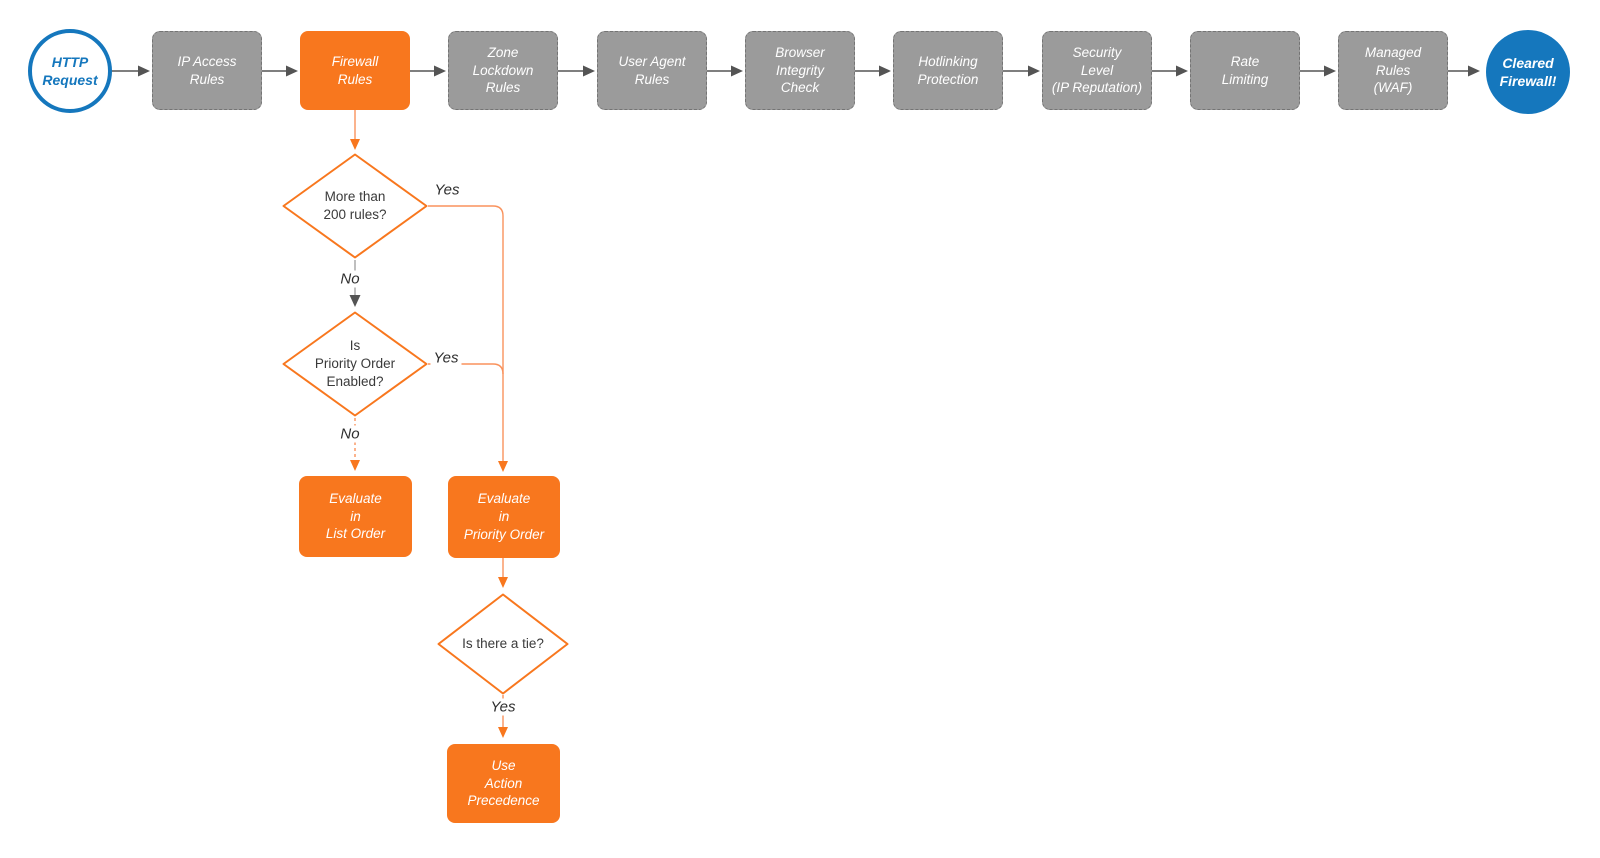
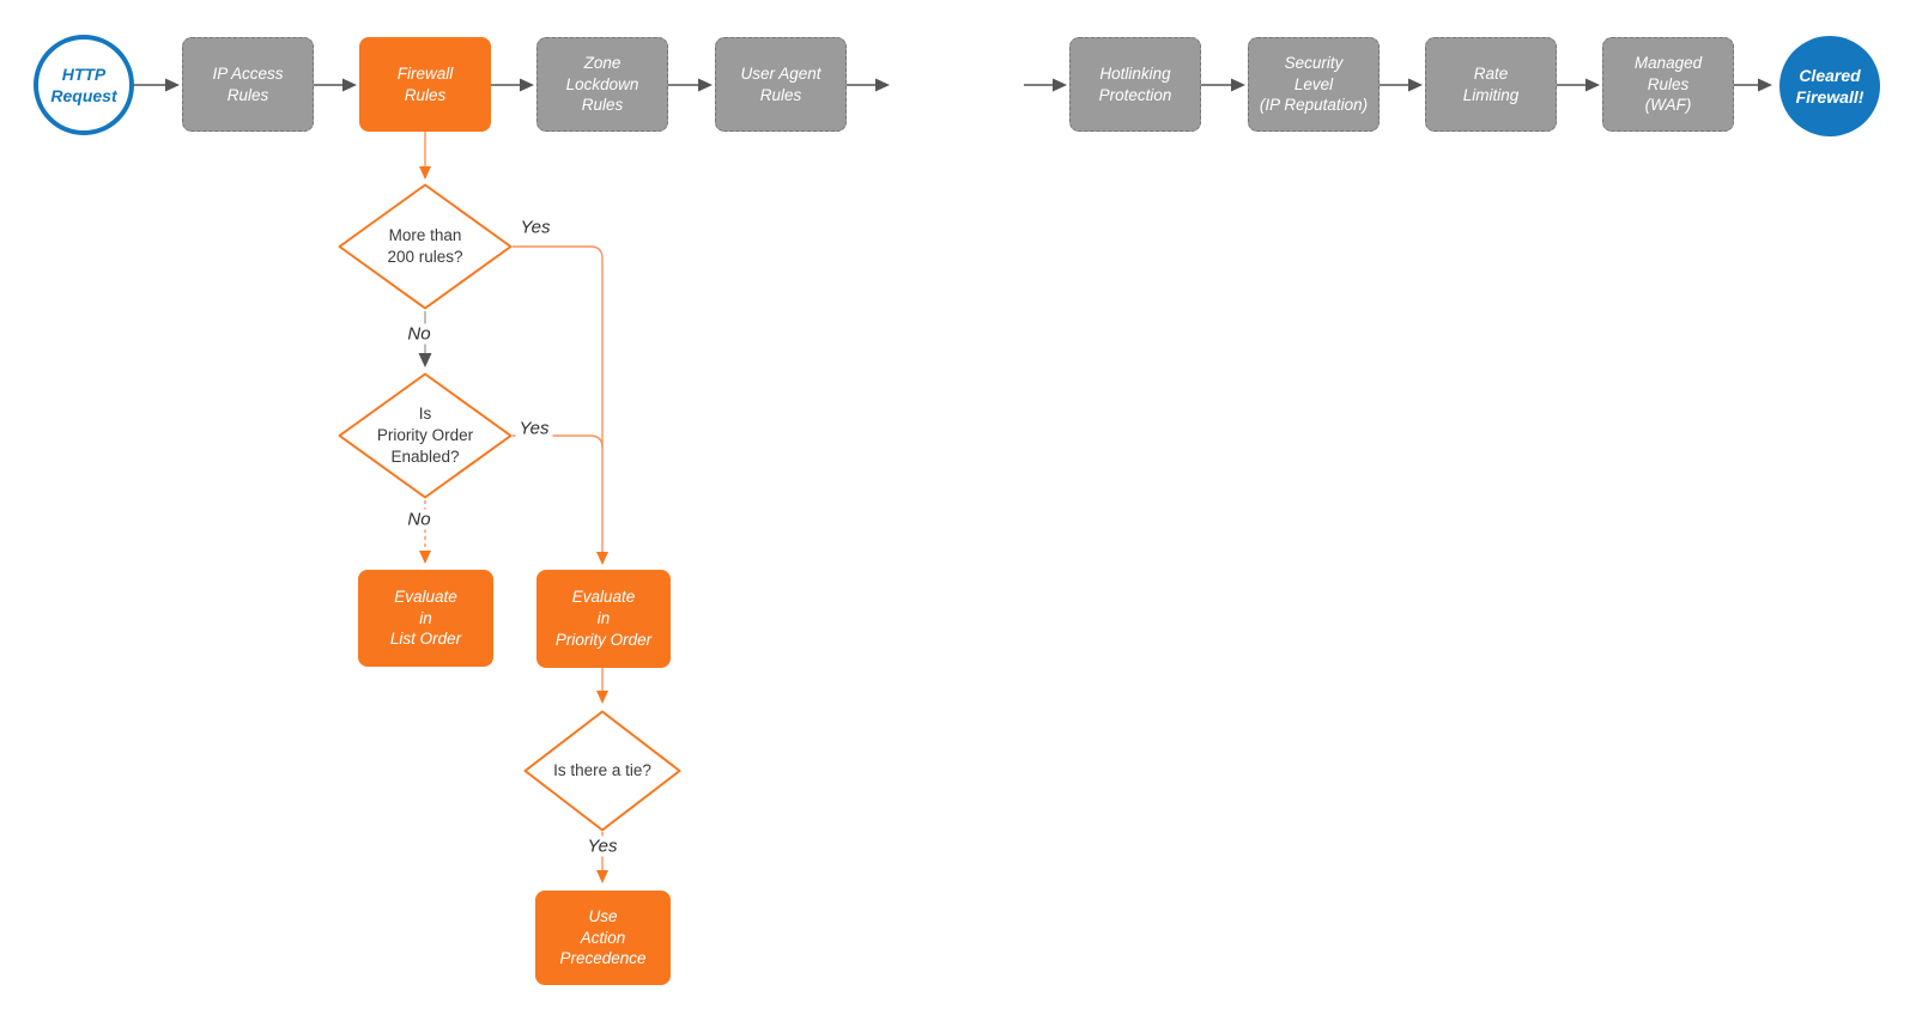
  HTTP
  Request
  IP Access
  Rules
  Firewall
  Rules
  Zone
  Lockdown
  Rules
  User Agent
  Rules
- Browser
- Integrity
- Check
  Hotlinking
  Protection
  Security
  Level
  (IP Reputation)
  Rate
  Limiting
  Managed
  Rules
  (WAF)
  Cleared
  Firewall!
  More than
  200 rules?
  Is
  Priority Order
  Enabled?
  Is there a tie?
  Evaluate
  in
  List Order
  Evaluate
  in
  Priority Order
  Use
  Action
  Precedence
  Yes
  No
  Yes
  No
  Yes
